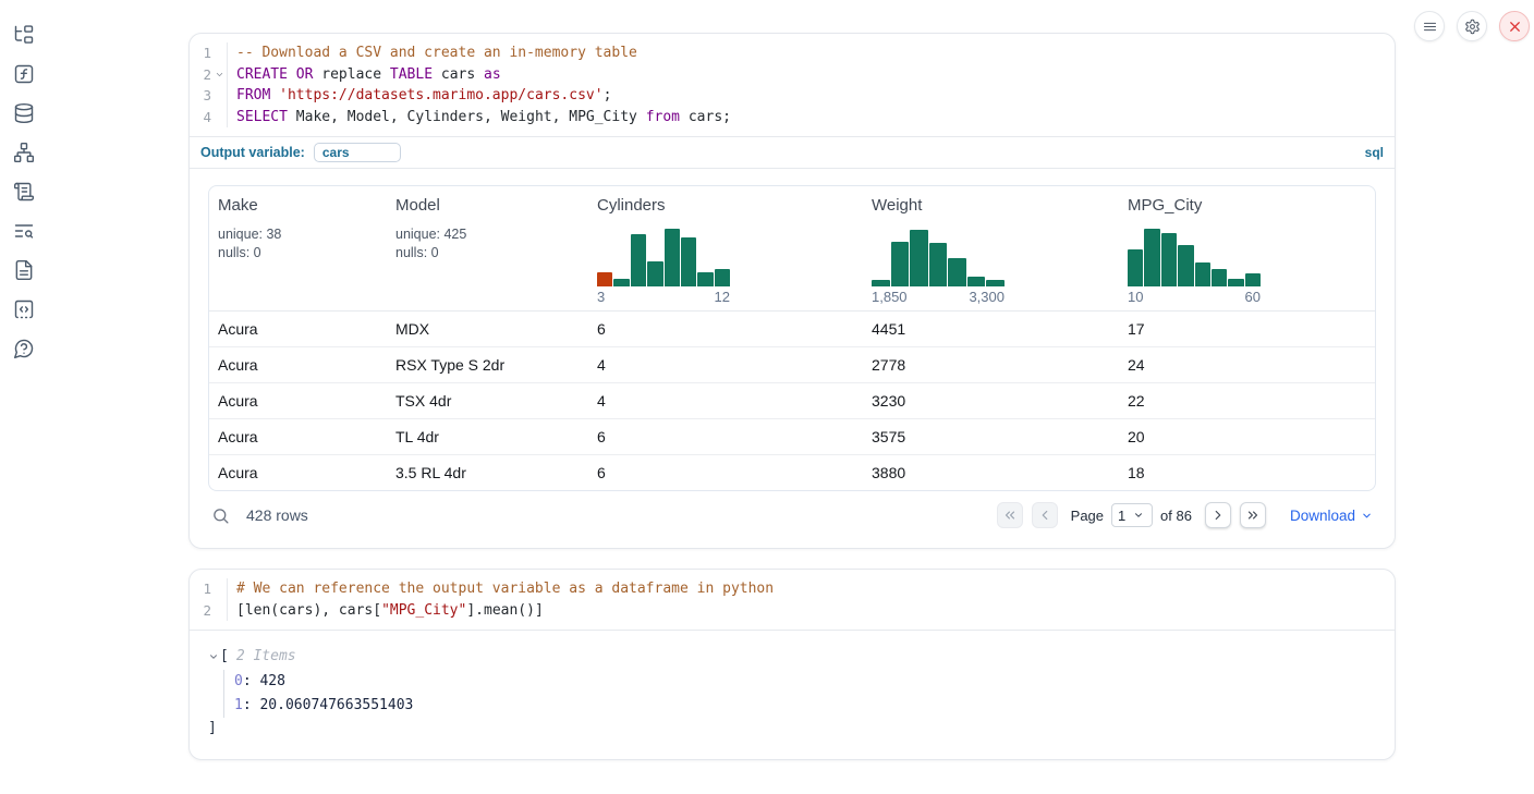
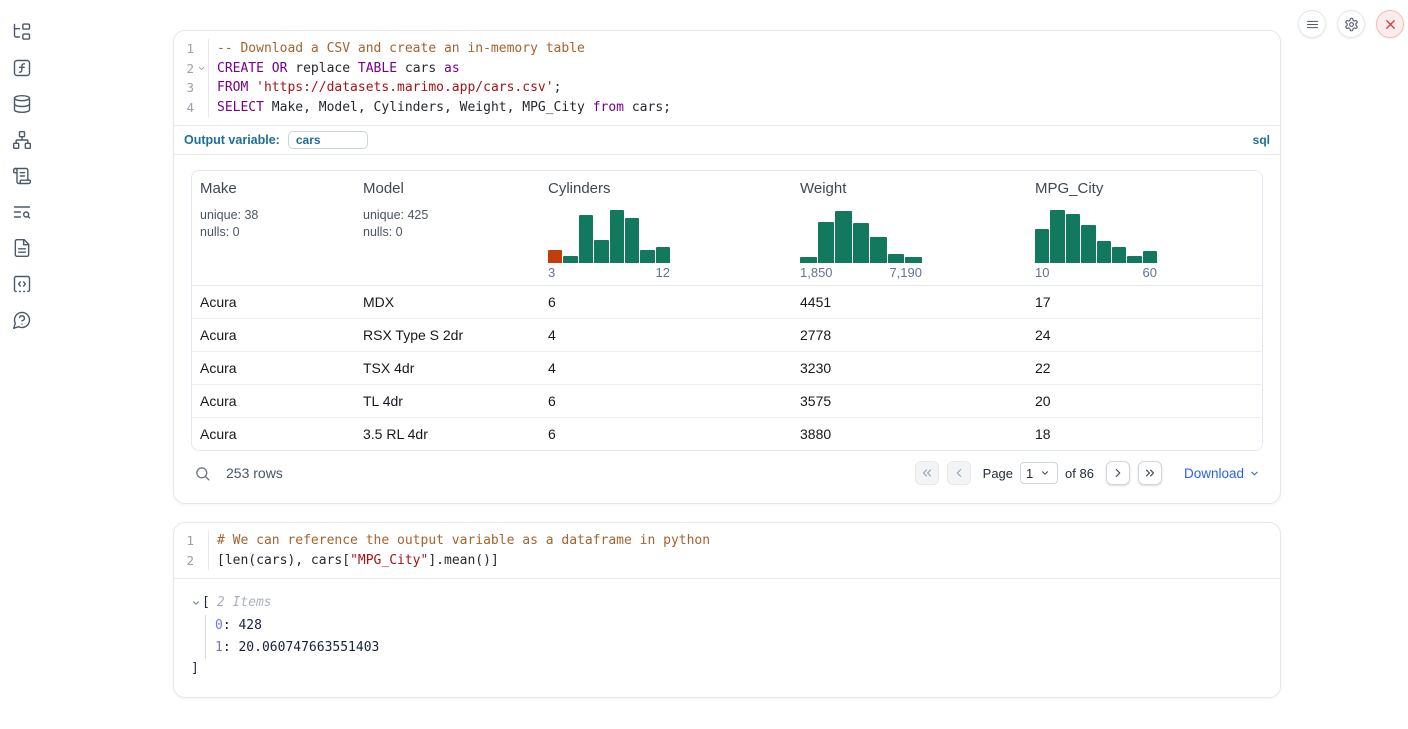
  1
  -- Download a CSV and create an in-memory table
  2
  CREATE OR replace TABLE cars as
  3
  FROM 'https://datasets.marimo.app/cars.csv';
  4
  SELECT Make, Model, Cylinders, Weight, MPG_City from cars;
  Output variable:
  cars
  sql
  Make
  unique: 38
  nulls: 0
  Model
  unique: 425
  nulls: 0
  Cylinders
  3
  12
  Weight
  1,850
- 3,300
+ 7,190
  MPG_City
  10
  60
  Acura
  MDX
  6
  4451
  17
  Acura
  RSX Type S 2dr
  4
  2778
  24
  Acura
  TSX 4dr
  4
  3230
  22
  Acura
  TL 4dr
  6
  3575
  20
  Acura
  3.5 RL 4dr
  6
  3880
  18
- 428 rows
+ 253 rows
  Page
  1
  of 86
  Download
  1
  # We can reference the output variable as a dataframe in python
  2
  [len(cars), cars["MPG_City"].mean()]
  [
  2 Items
  0: 428
  1: 20.060747663551403
  ]
